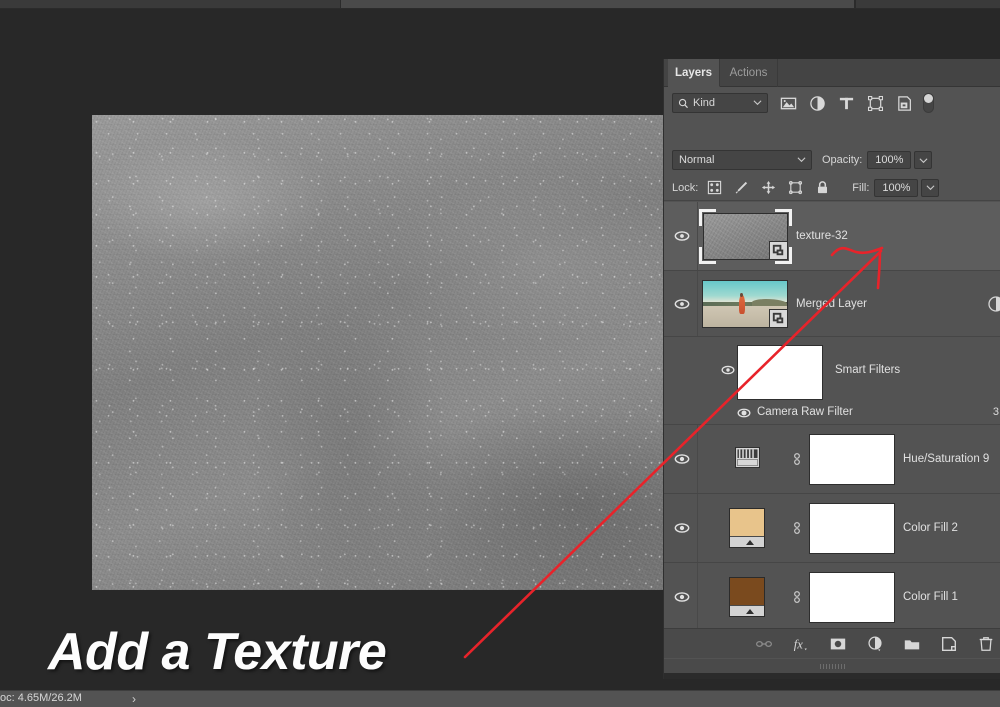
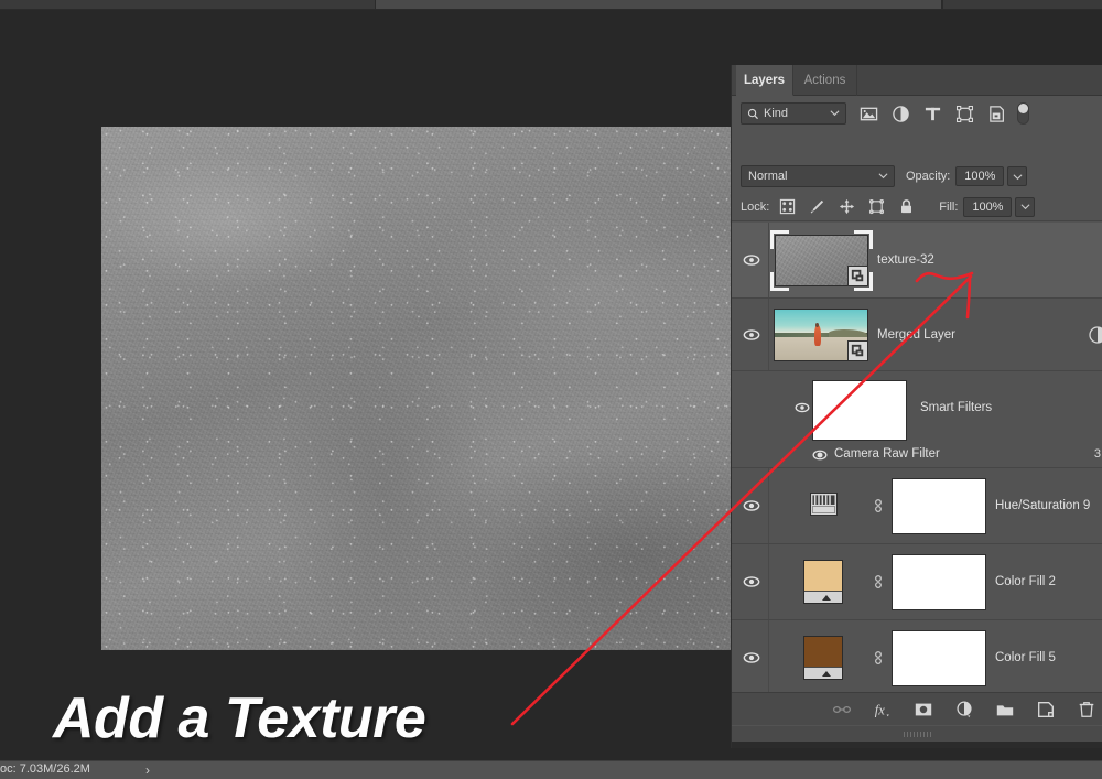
  Add a Texture
  Layers
  Actions
  Kind
  Normal
  Opacity:
  100%
  Lock:
  Fill:
  100%
  texture-32
  Mergd Layer
  Smart Filters
  Camera Raw Filter
  3
  Hue/Saturation 9
  Color Fill 2
- Color Fill 1
+ Color Fill 5
  fx
- oc: 4.65M/26.2M
+ oc: 7.03M/26.2M
  ›
